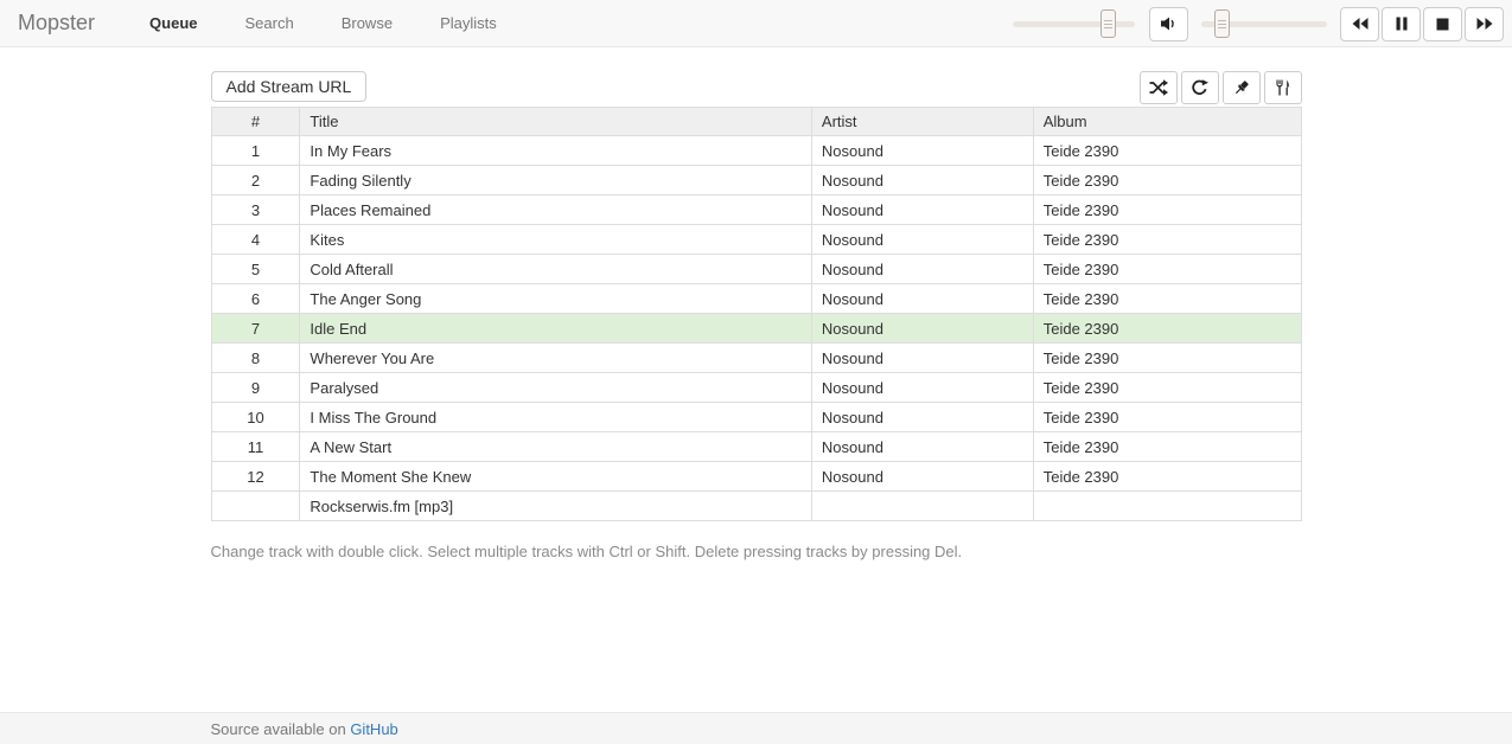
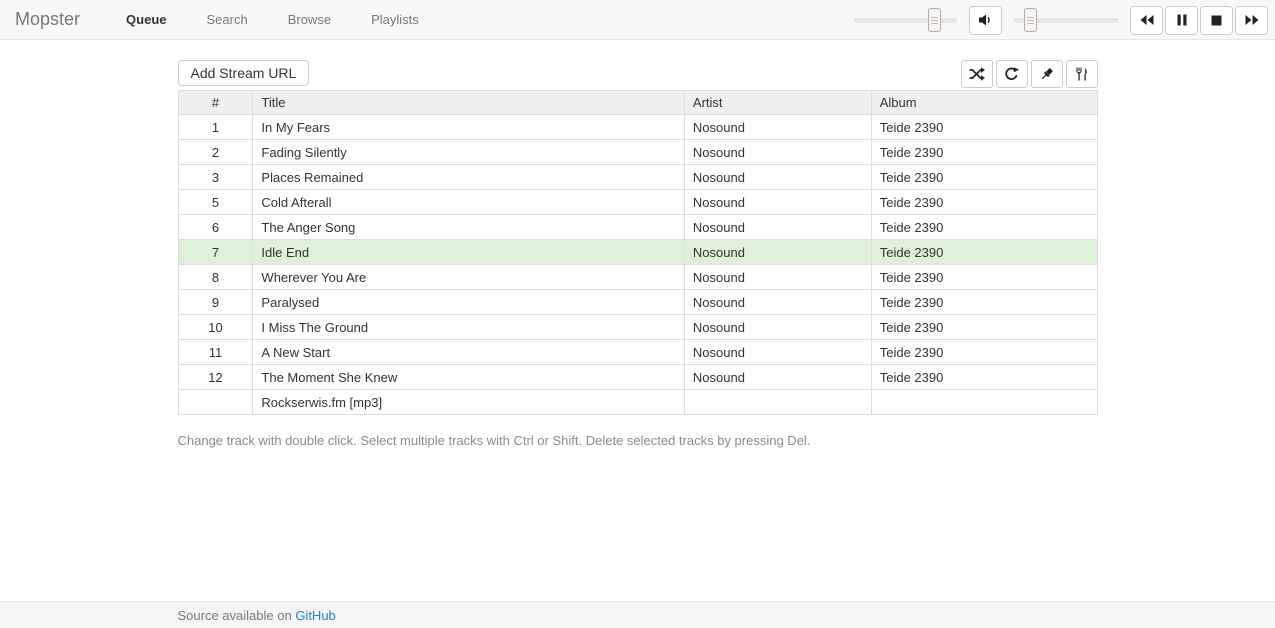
  Mopster
  Queue
  Search
  Browse
  Playlists
  Add Stream URL
  #	Title	Artist	Album
  1	In My Fears	Nosound	Teide 2390
  2	Fading Silently	Nosound	Teide 2390
  3	Places Remained	Nosound	Teide 2390
- 4	Kites	Nosound	Teide 2390
  5	Cold Afterall	Nosound	Teide 2390
  6	The Anger Song	Nosound	Teide 2390
  7	Idle End	Nosound	Teide 2390
  8	Wherever You Are	Nosound	Teide 2390
  9	Paralysed	Nosound	Teide 2390
  10	I Miss The Ground	Nosound	Teide 2390
  11	A New Start	Nosound	Teide 2390
  12	The Moment She Knew	Nosound	Teide 2390
  	Rockserwis.fm [mp3]
- Change track with double click. Select multiple tracks with Ctrl or Shift. Delete pressing tracks by pressing Del.
+ Change track with double click. Select multiple tracks with Ctrl or Shift. Delete selected tracks by pressing Del.
  Source available on GitHub
